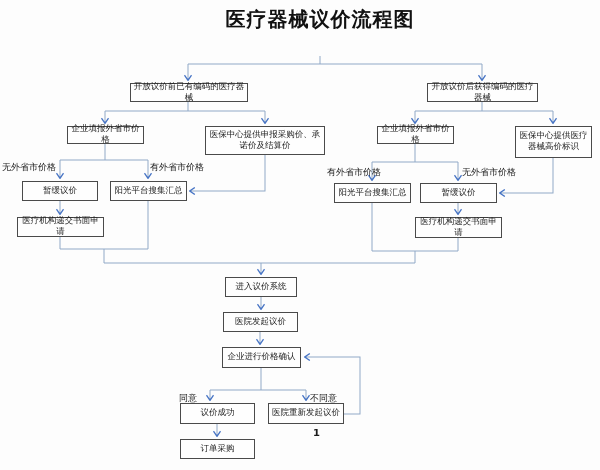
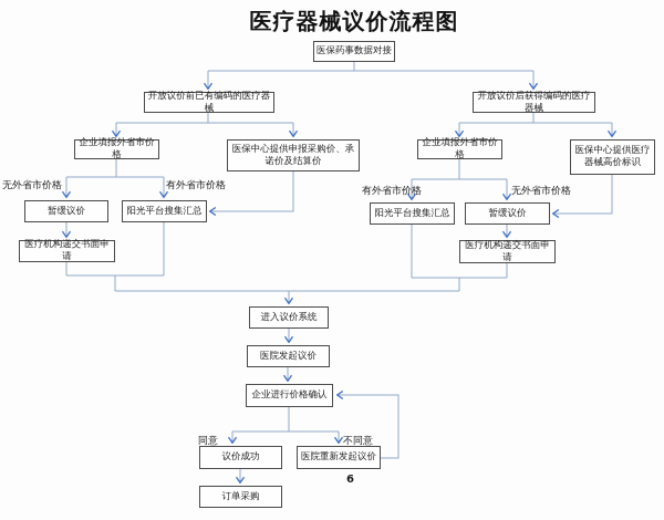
  医疗器械议价流程图
+ 医保药事数据对接
  开放议价前已有编码的医疗器械
  开放议价后获得编码的医疗器械
  企业填报外省市价格
  医保中心提供申报采购价、承诺价及结算价
  企业填报外省市价格
  医保中心提供医疗器械高价标识
  暂缓议价
  阳光平台搜集汇总
  阳光平台搜集汇总
  暂缓议价
  医疗机构递交书面申请
  医疗机构递交书面申请
  进入议价系统
  医院发起议价
  企业进行价格确认
  议价成功
  医院重新发起议价
  订单采购
  无外省市价格
  有外省市价格
  有外省市价格
  无外省市价格
  同意
  不同意
- 1
+ 6
